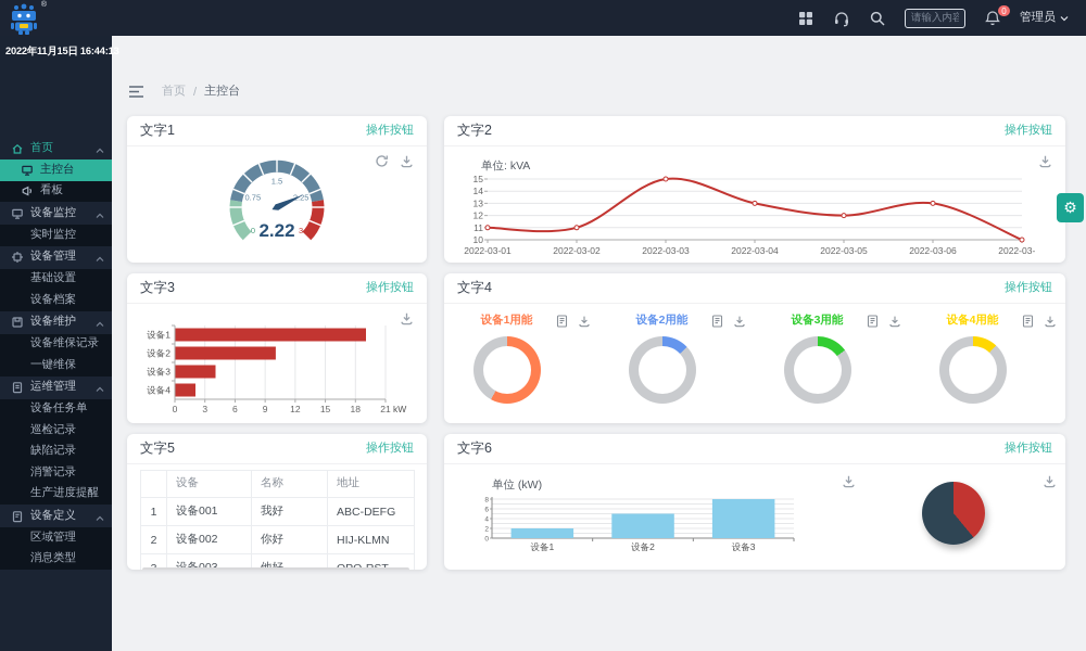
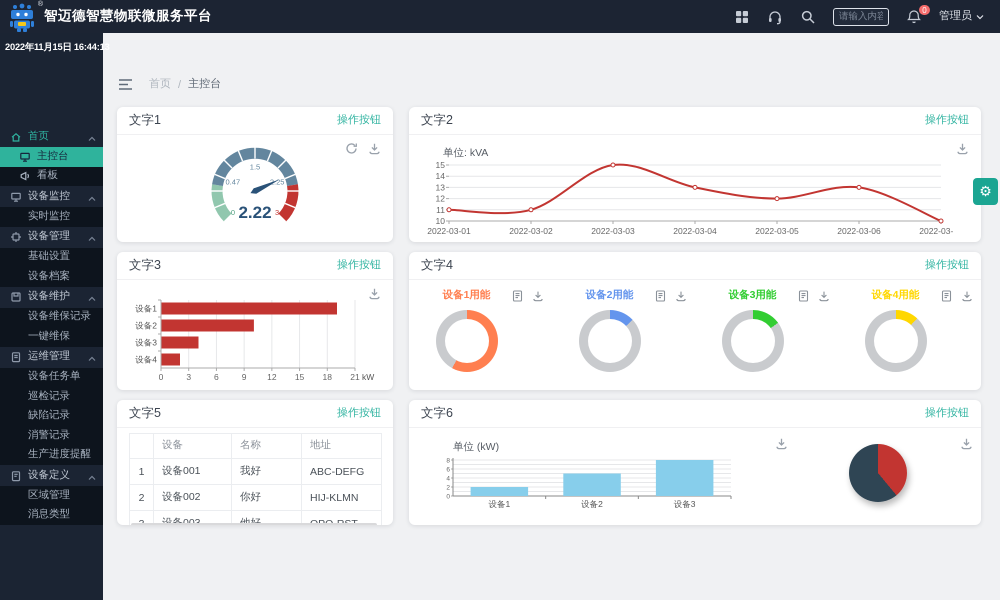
+ 智迈德智慧物联微服务平台
  请输入内容
  0
  管理员
  2022年11月15日 16:44:13
  首页
  主控台
  看板
  设备监控
  实时监控
  设备管理
  基础设置
  设备档案
  设备维护
  设备维保记录
  一键维保
  运维管理
  设备任务单
  巡检记录
  缺陷记录
  消警记录
  生产进度提醒
  设备定义
  区域管理
  消息类型
  首页
  /
  主控台
  文字1
  操作按钮
- 0.75
+ 0.47
  1.5
  225
  0
  3
  2.22
  文字2
  操作按钮
  单位: kVA
  10
  11
  12
  13
  14
  15
  2022-03-01
  2022-03-02
  2022-03-03
  2022-03-04
  2022-03-05
  2022-03-06
  2022-03-
  文字3
  操作按钮
  0
  3
  6
  9
  12
  15
  18
  21
  设备1
  设备2
  设备3
  设备4
  kW
  文字4
  操作按钮
  设备1用能
  设备2用能
  设备3用能
  设备4用能
  文字5
  操作按钮
  	设备	名称	地址
  1	设备001	我好	ABC-DEFG
  2	设备002	你好	HIJ-KLMN
  文字6
  操作按钮
  单位 (kW)
  设备1
  设备2
  设备3
  ⚙
